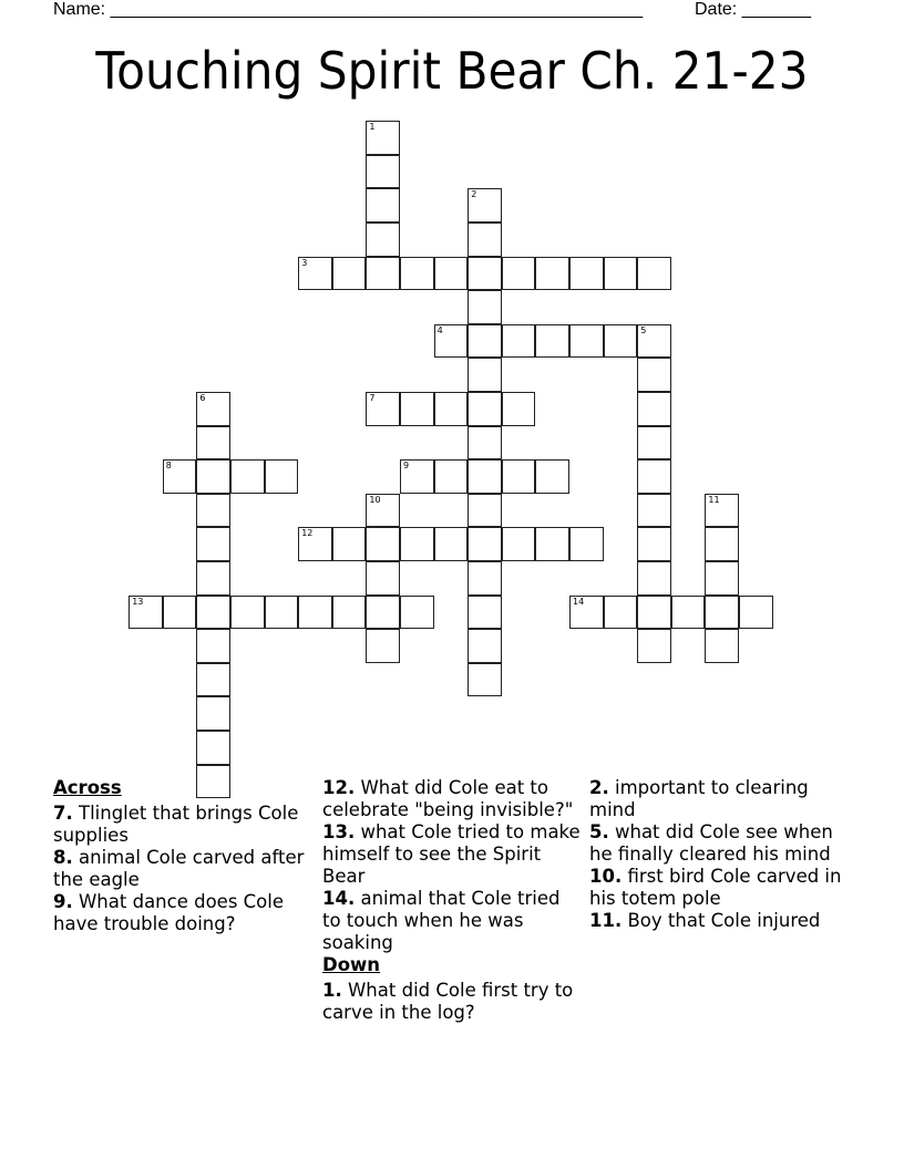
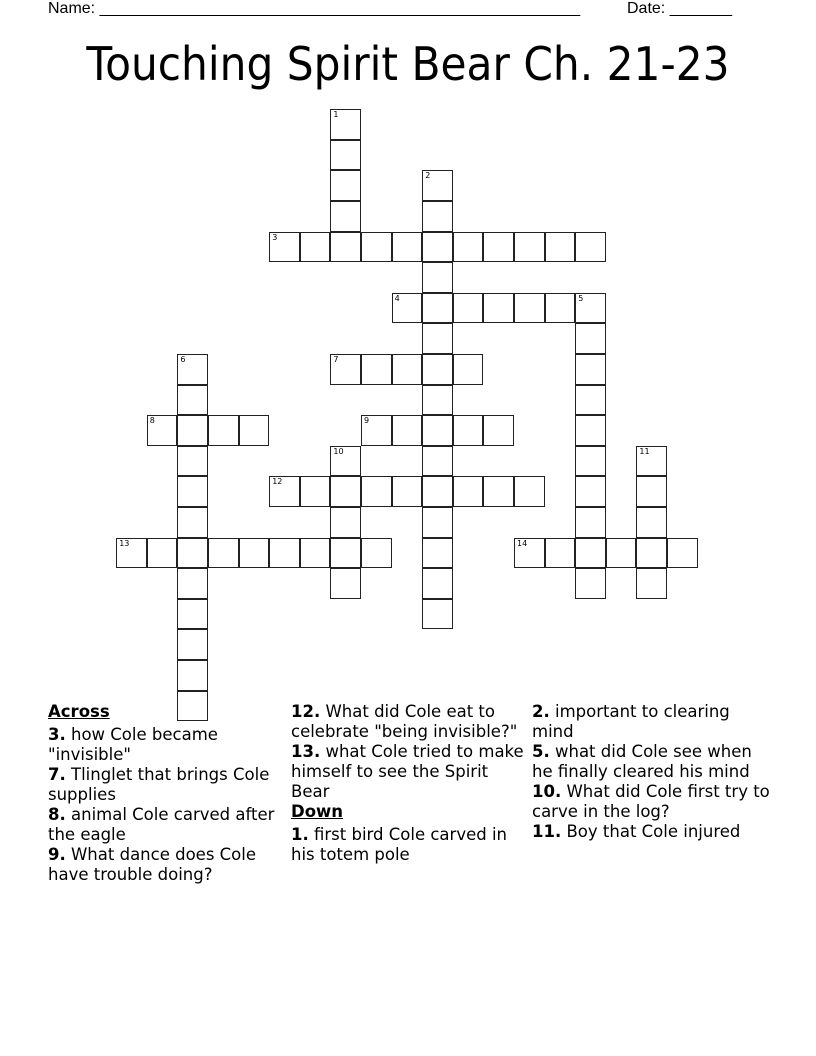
  Name: ______________________________________________________
  Date: _______
  Touching Spirit Bear Ch. 21-23
  1
  2
  3
  4
  5
  6
  7
  8
  9
  10
  11
  12
  13
  14
  Across
+ 3. how Cole became "invisible"
  7. Tlinglet that brings Cole supplies
  8. animal Cole carved after the eagle
  9. What dance does Cole have trouble doing?
  12. What did Cole eat to celebrate "being invisible?"
  13. what Cole tried to make himself to see the Spirit Bear
- 14. animal that Cole tried to touch when he was soaking
  Down
- 1. What did Cole first try to carve in the log?
+ 1. first bird Cole carved in his totem pole
  2. important to clearing mind
  5. what did Cole see when he finally cleared his mind
- 10. first bird Cole carved in his totem pole
+ 10. What did Cole first try to carve in the log?
  11. Boy that Cole injured
